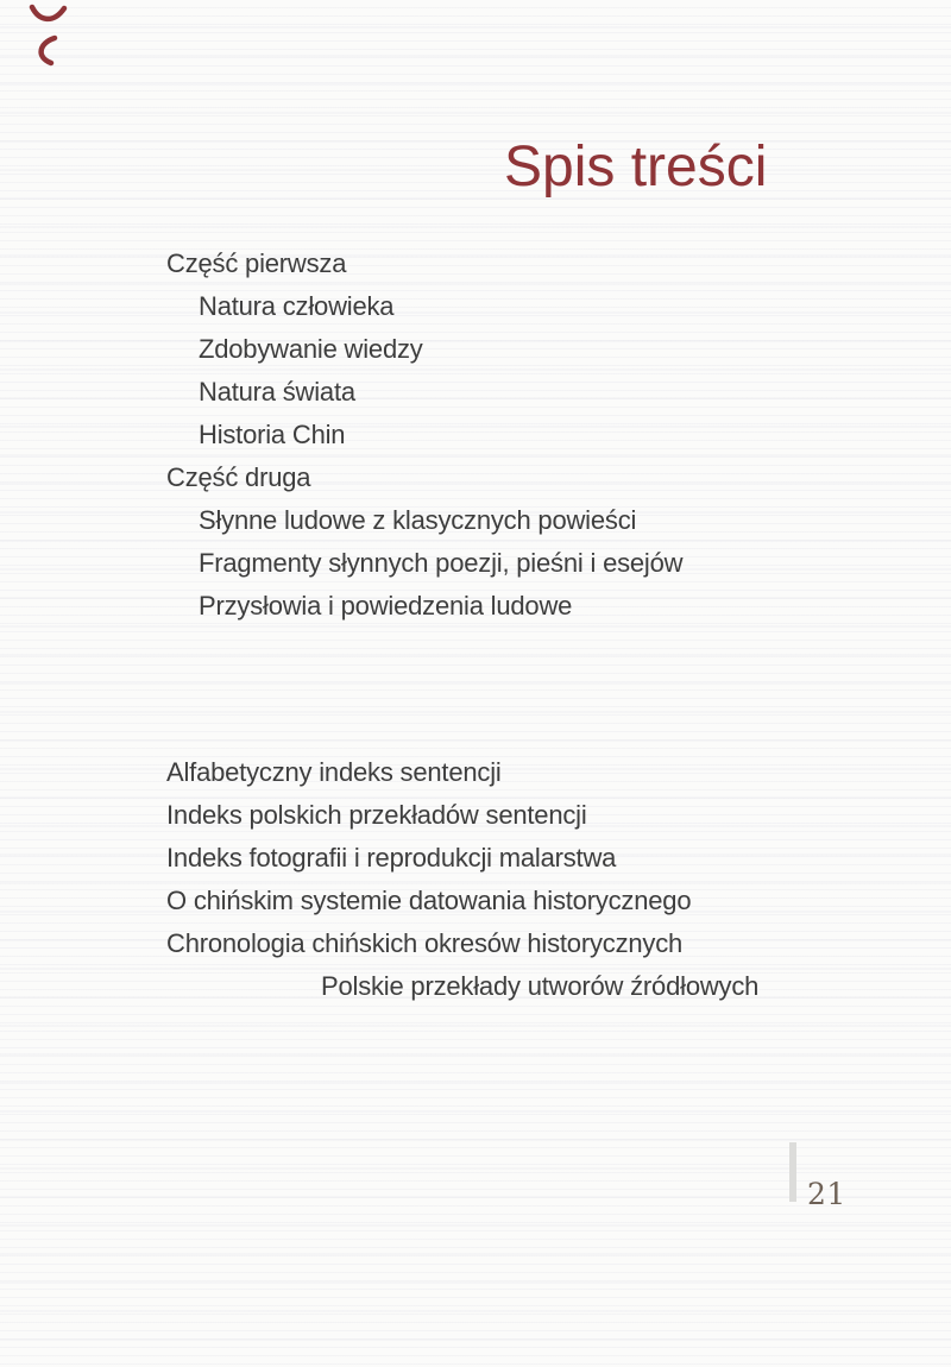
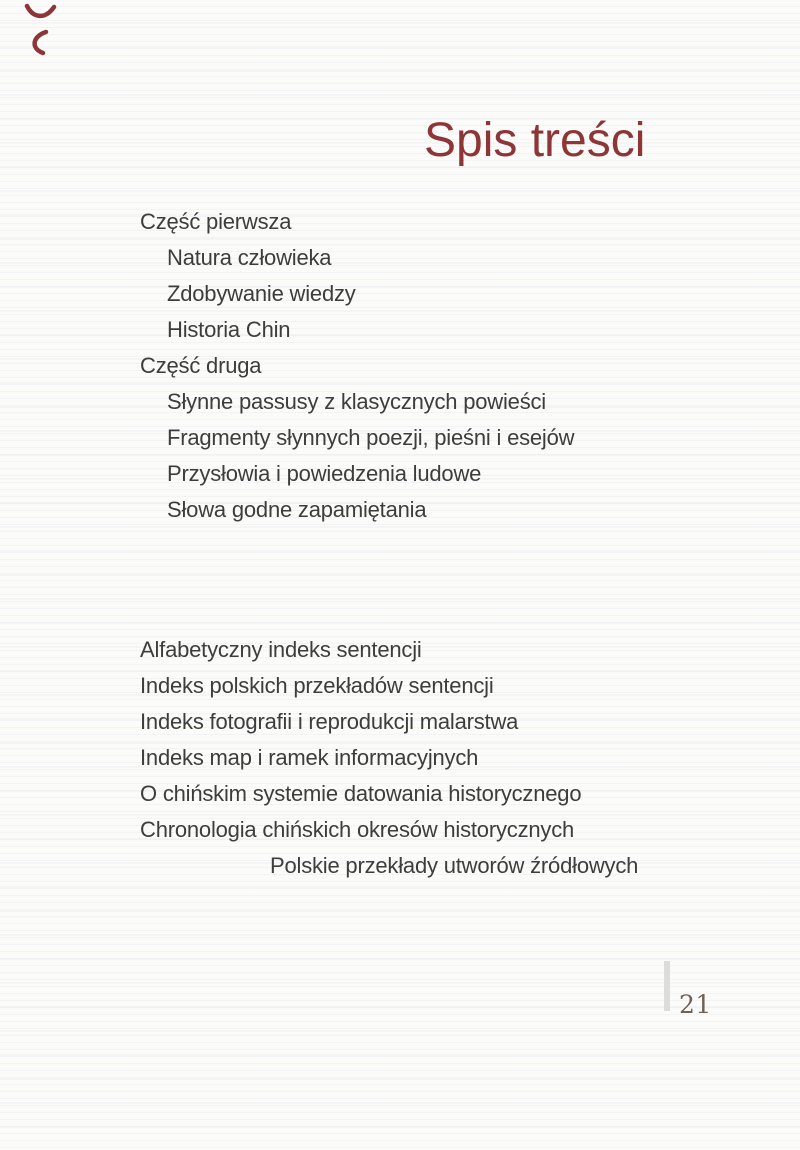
  Spis treści
  Część pierwsza
  Natura człowieka
  Zdobywanie wiedzy
- Natura świata
  Historia Chin
  Część druga
- Słynne ludowe z klasycznych powieści
+ Słynne passusy z klasycznych powieści
  Fragmenty słynnych poezji, pieśni i esejów
  Przysłowia i powiedzenia ludowe
+ Słowa godne zapamiętania
  Alfabetyczny indeks sentencji
  Indeks polskich przekładów sentencji
  Indeks fotografii i reprodukcji malarstwa
+ Indeks map i ramek informacyjnych
  O chińskim systemie datowania historycznego
  Chronologia chińskich okresów historycznych
  Polskie przekłady utworów źródłowych
  21
